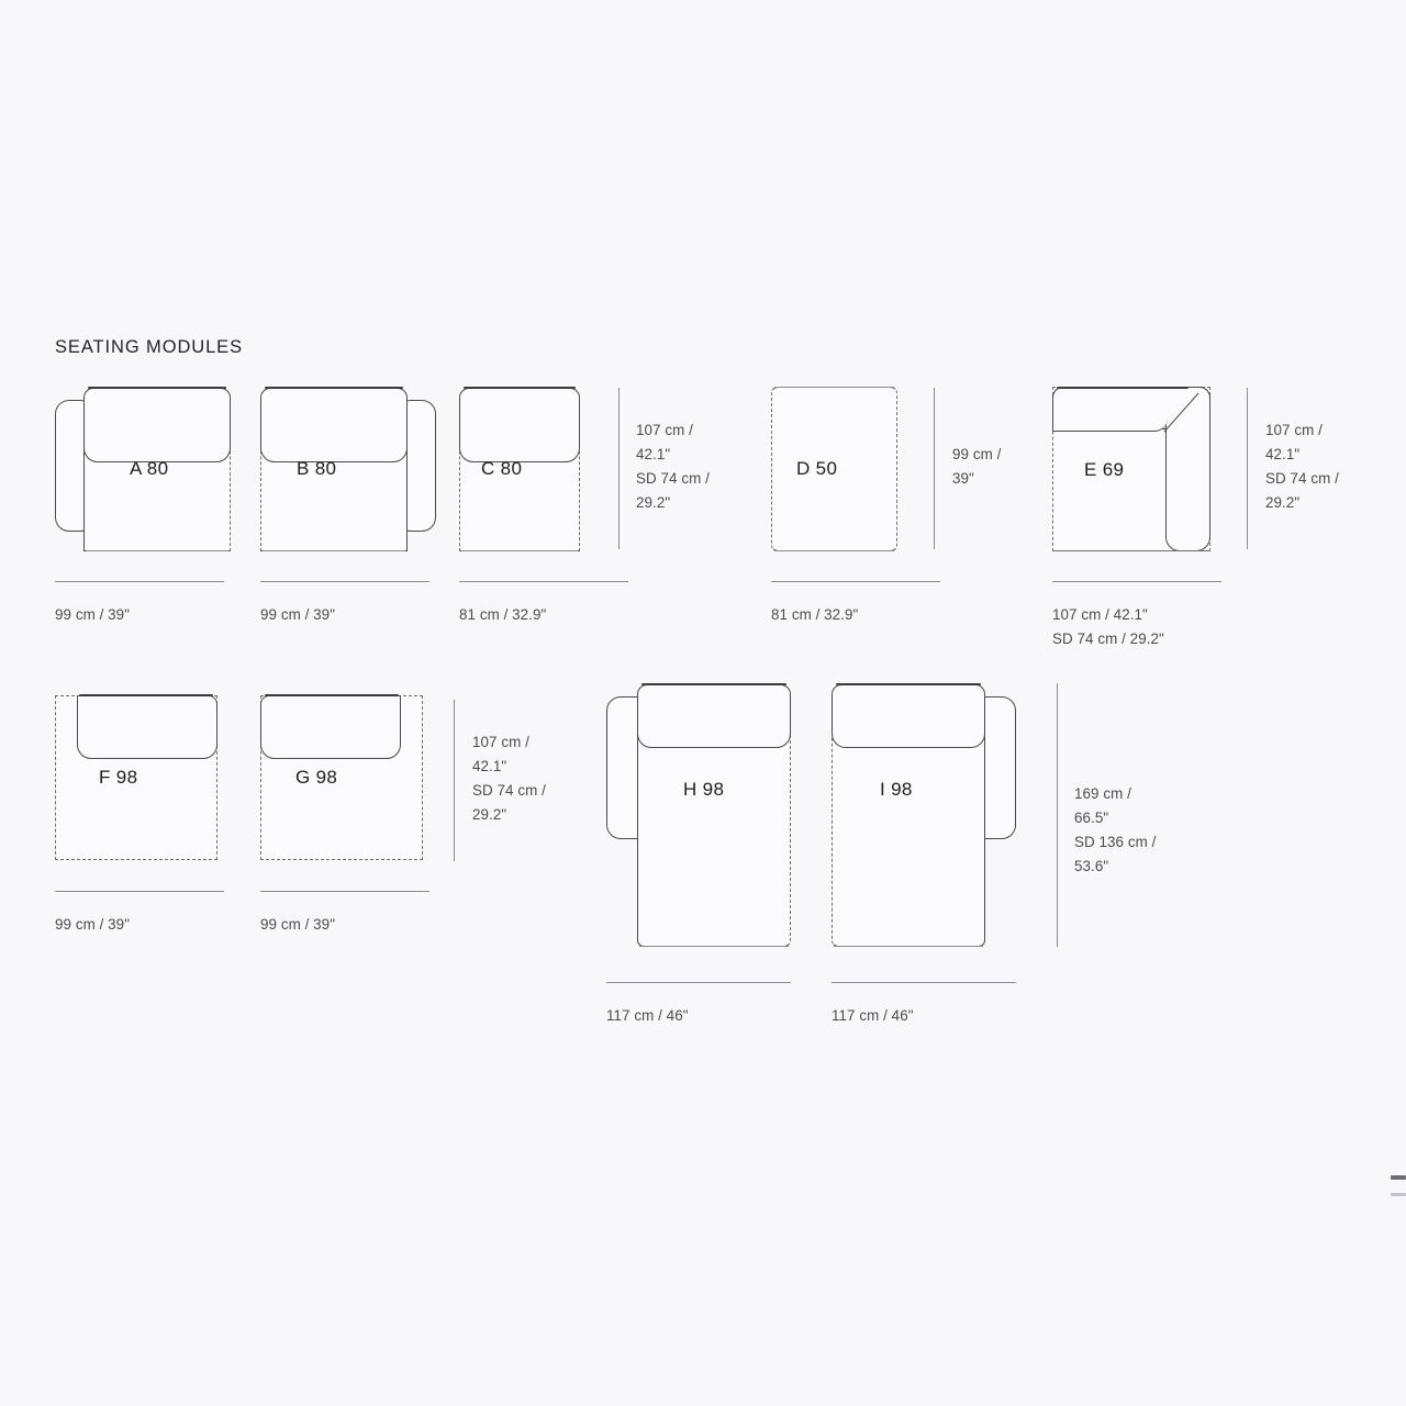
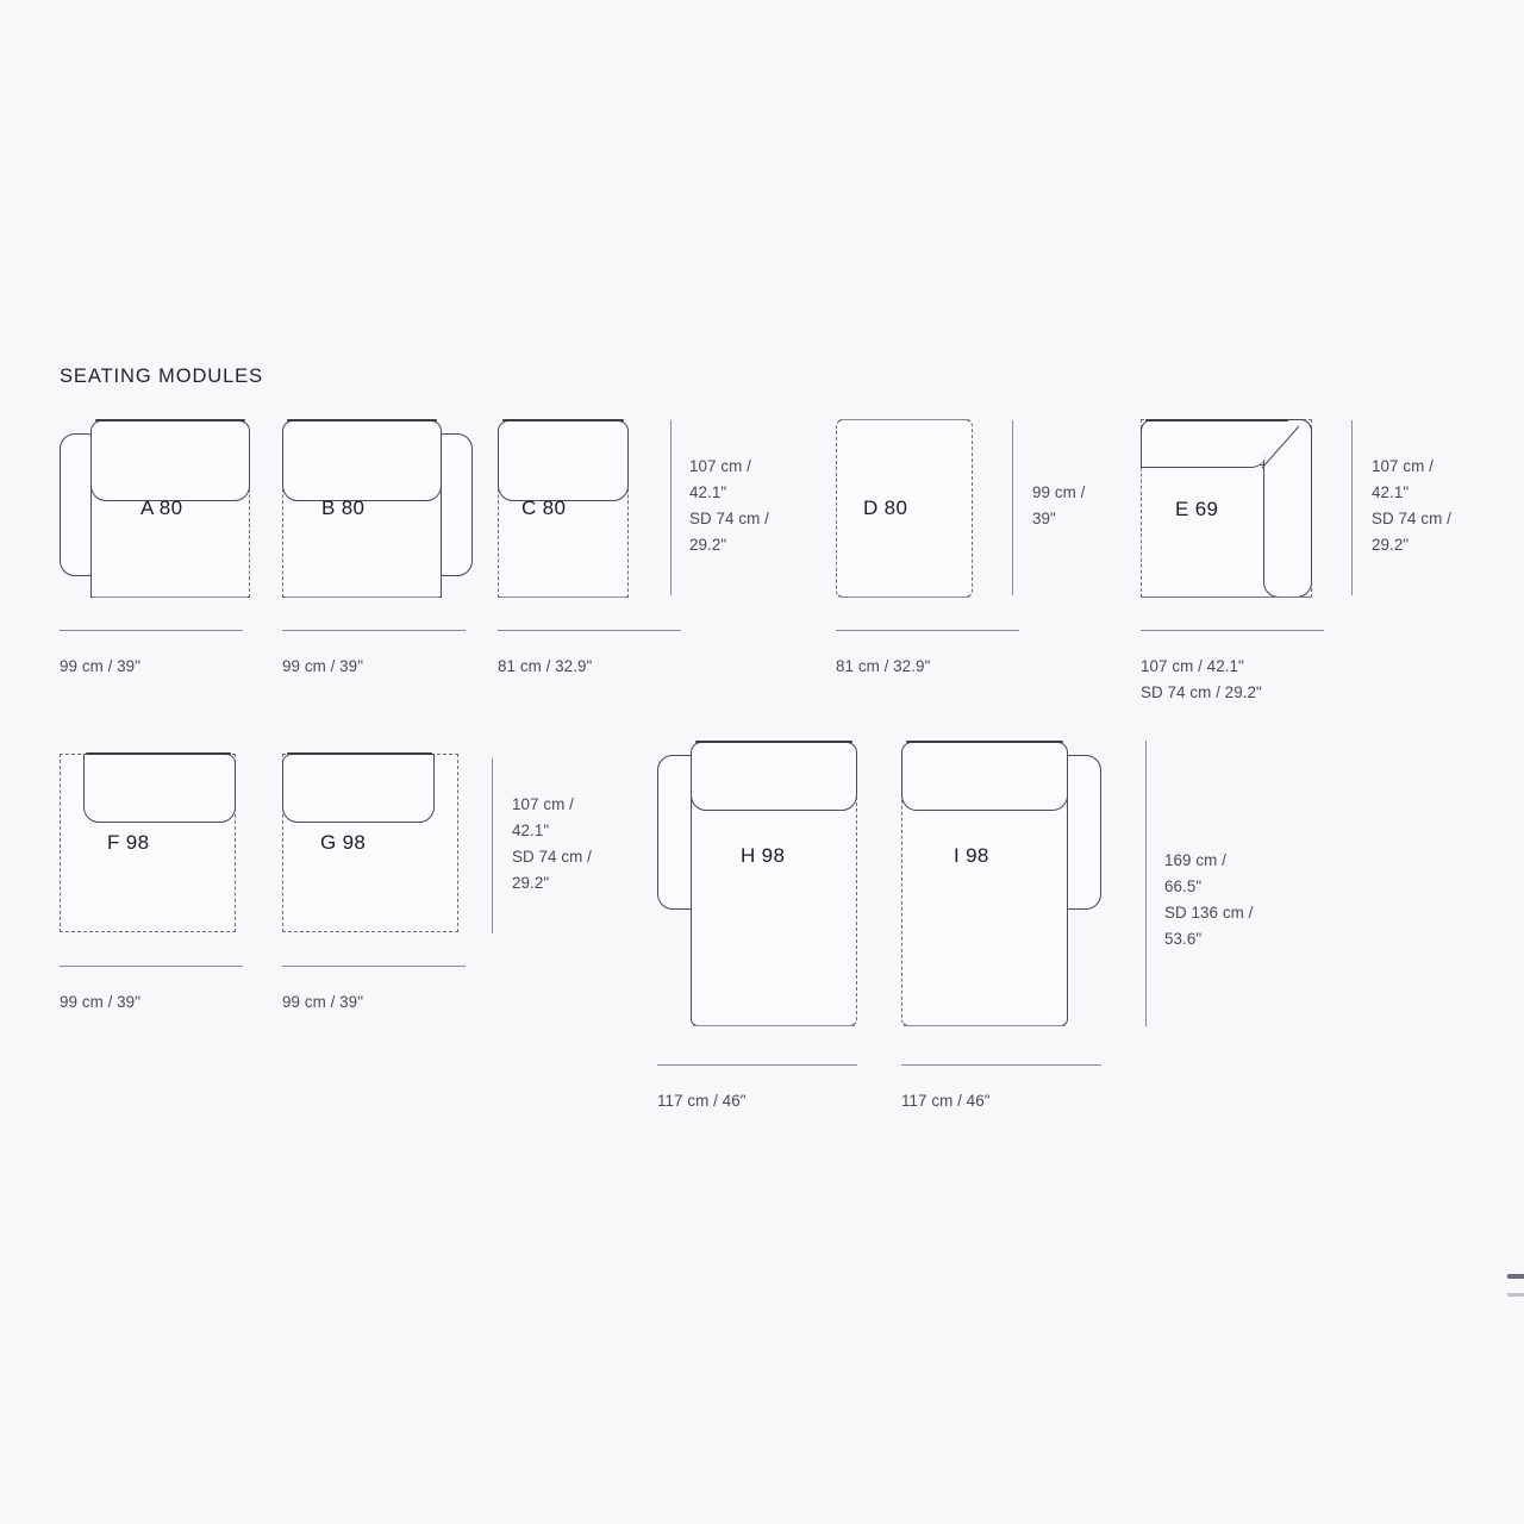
  SEATING MODULES
  A 80
  99 cm / 39"
  B 80
  99 cm / 39"
  C 80
  81 cm / 32.9"
  107 cm /
  42.1"
  SD 74 cm /
  29.2"
- D 50
+ D 80
  81 cm / 32.9"
  99 cm /
  39"
  E 69
  107 cm / 42.1"
  SD 74 cm / 29.2"
  107 cm /
  42.1"
  SD 74 cm /
  29.2"
  F 98
  99 cm / 39"
  G 98
  99 cm / 39"
  107 cm /
  42.1"
  SD 74 cm /
  29.2"
  H 98
  117 cm / 46"
  I 98
  117 cm / 46"
  169 cm /
  66.5"
  SD 136 cm /
  53.6"
